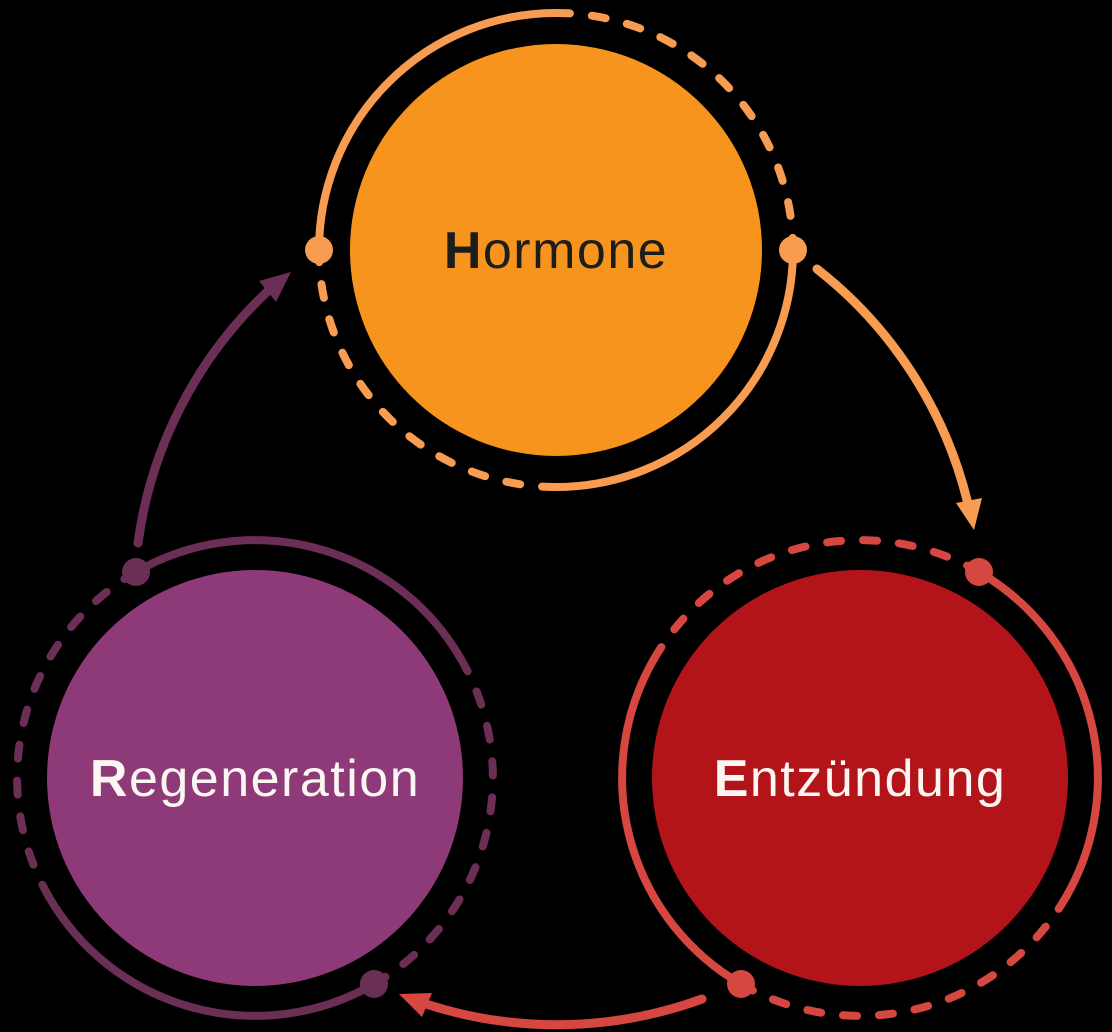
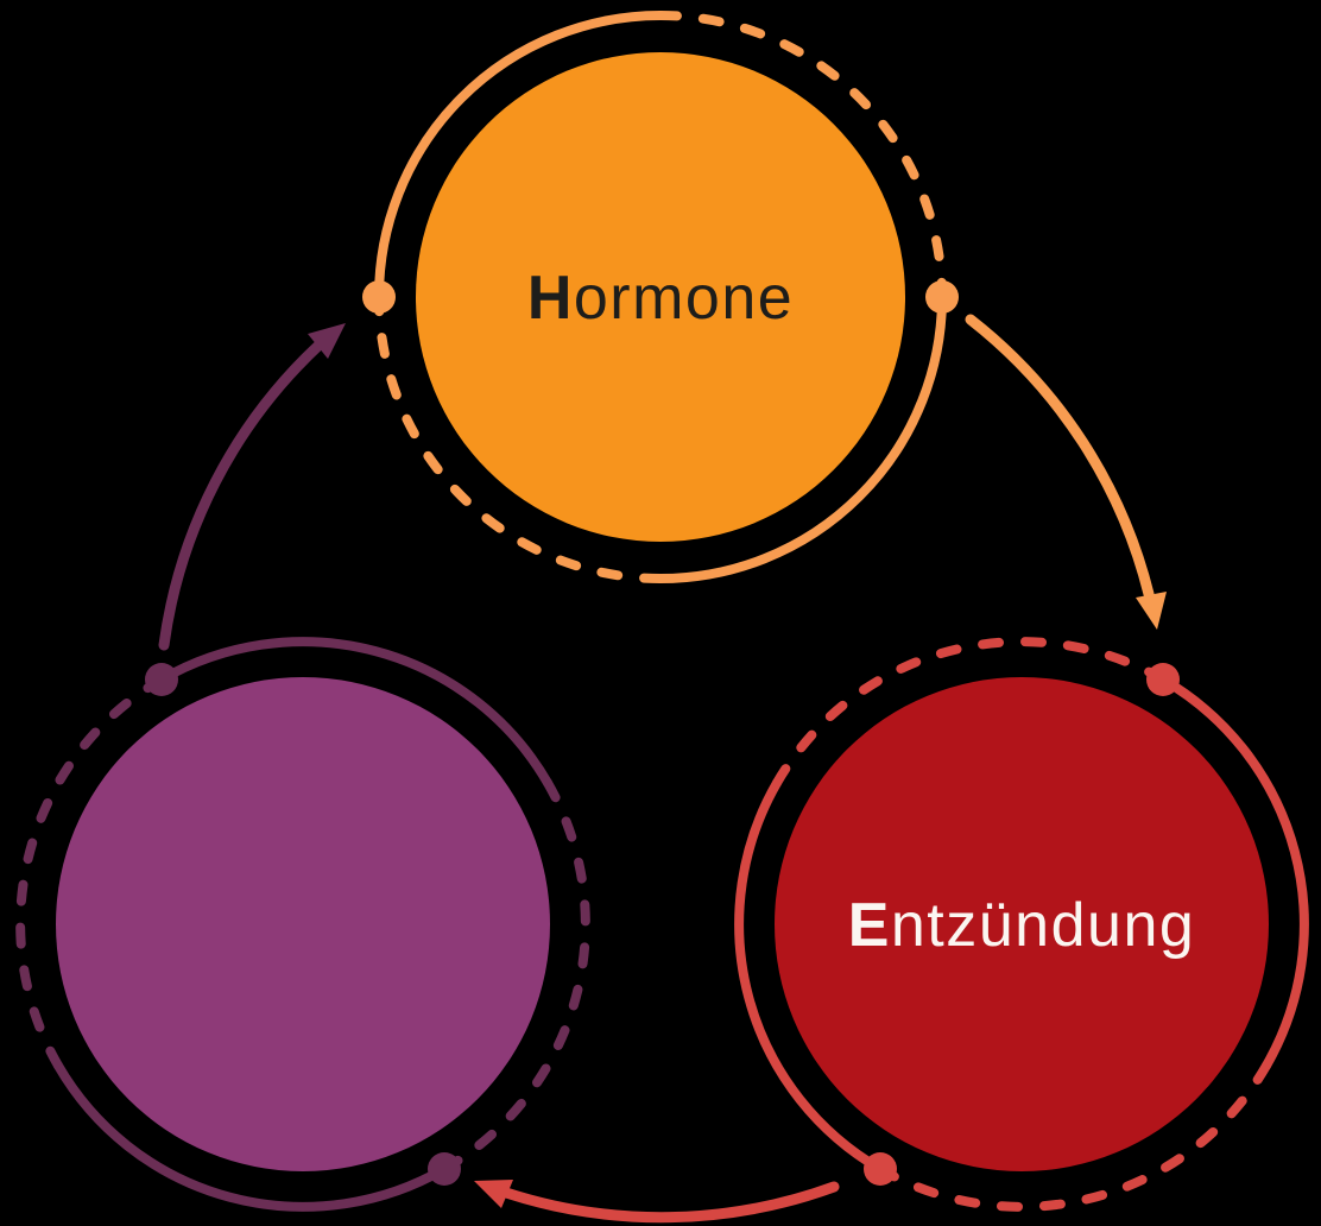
  Hormone
  Entzündung
- Regeneration
